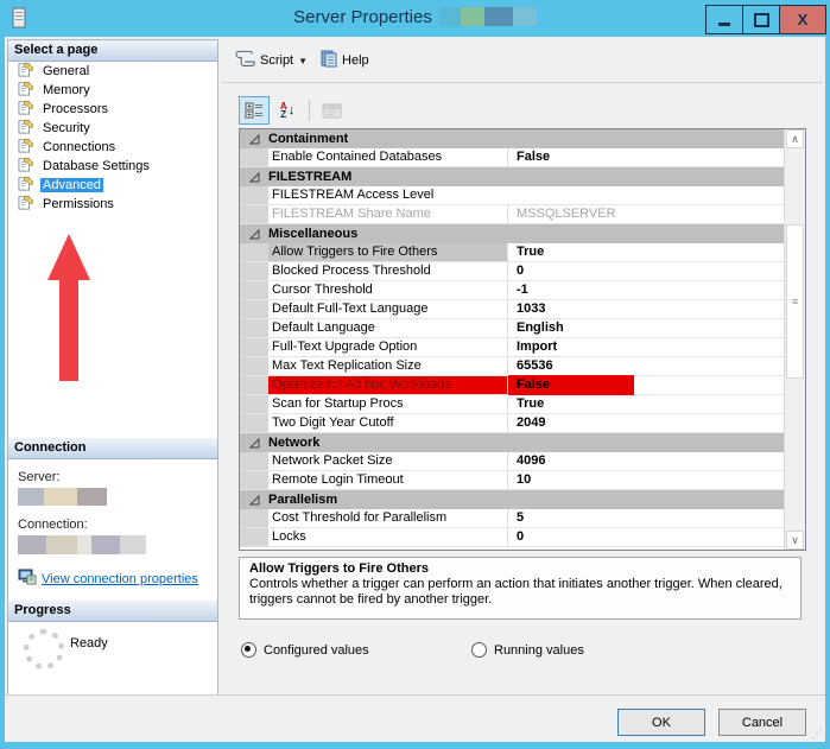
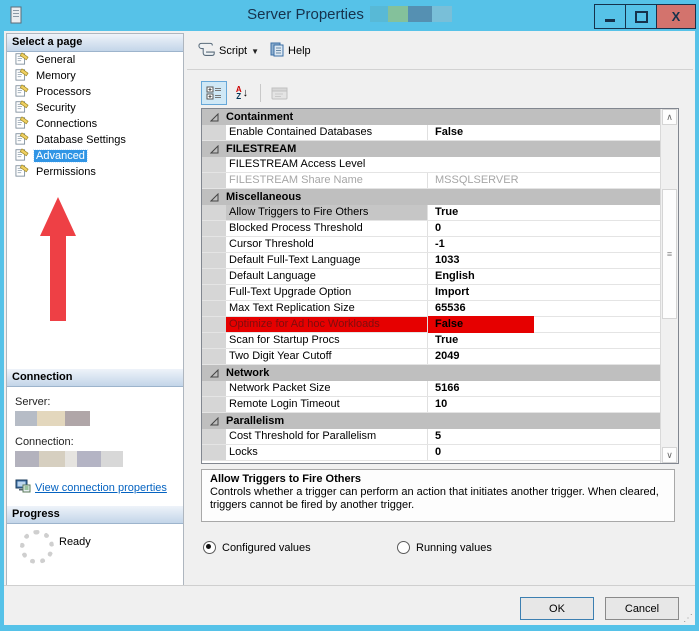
  Server Properties
  X
  Select a page
  General
  Memory
  Processors
  Security
  Connections
  Database Settings
  Advanced
  Permissions
  Connection
  Server:
  Connection:
  View connection properties
  Progress
  Ready
  Script
  ▼
  Help
  A
  Z
  ↓
  Containment
  Enable Contained Databases
  False
  FILESTREAM
  FILESTREAM Access Level
  FILESTREAM Share Name
  MSSQLSERVER
  Miscellaneous
  Allow Triggers to Fire Others
  True
  Blocked Process Threshold
  0
  Cursor Threshold
  -1
  Default Full-Text Language
  1033
  Default Language
  English
  Full-Text Upgrade Option
  Import
  Max Text Replication Size
  65536
  Optimize for Ad hoc Workloads
  False
  Scan for Startup Procs
  True
  Two Digit Year Cutoff
  2049
  Network
  Network Packet Size
- 4096
+ 5166
  Remote Login Timeout
  10
  Parallelism
  Cost Threshold for Parallelism
  5
  Locks
  0
  ∧
  ≡
  ∨
  Allow Triggers to Fire Others
  Controls whether a trigger can perform an action that initiates another trigger. When cleared, triggers cannot be fired by another trigger.
  Configured values
  Running values
  OK
  Cancel
  ⋰
